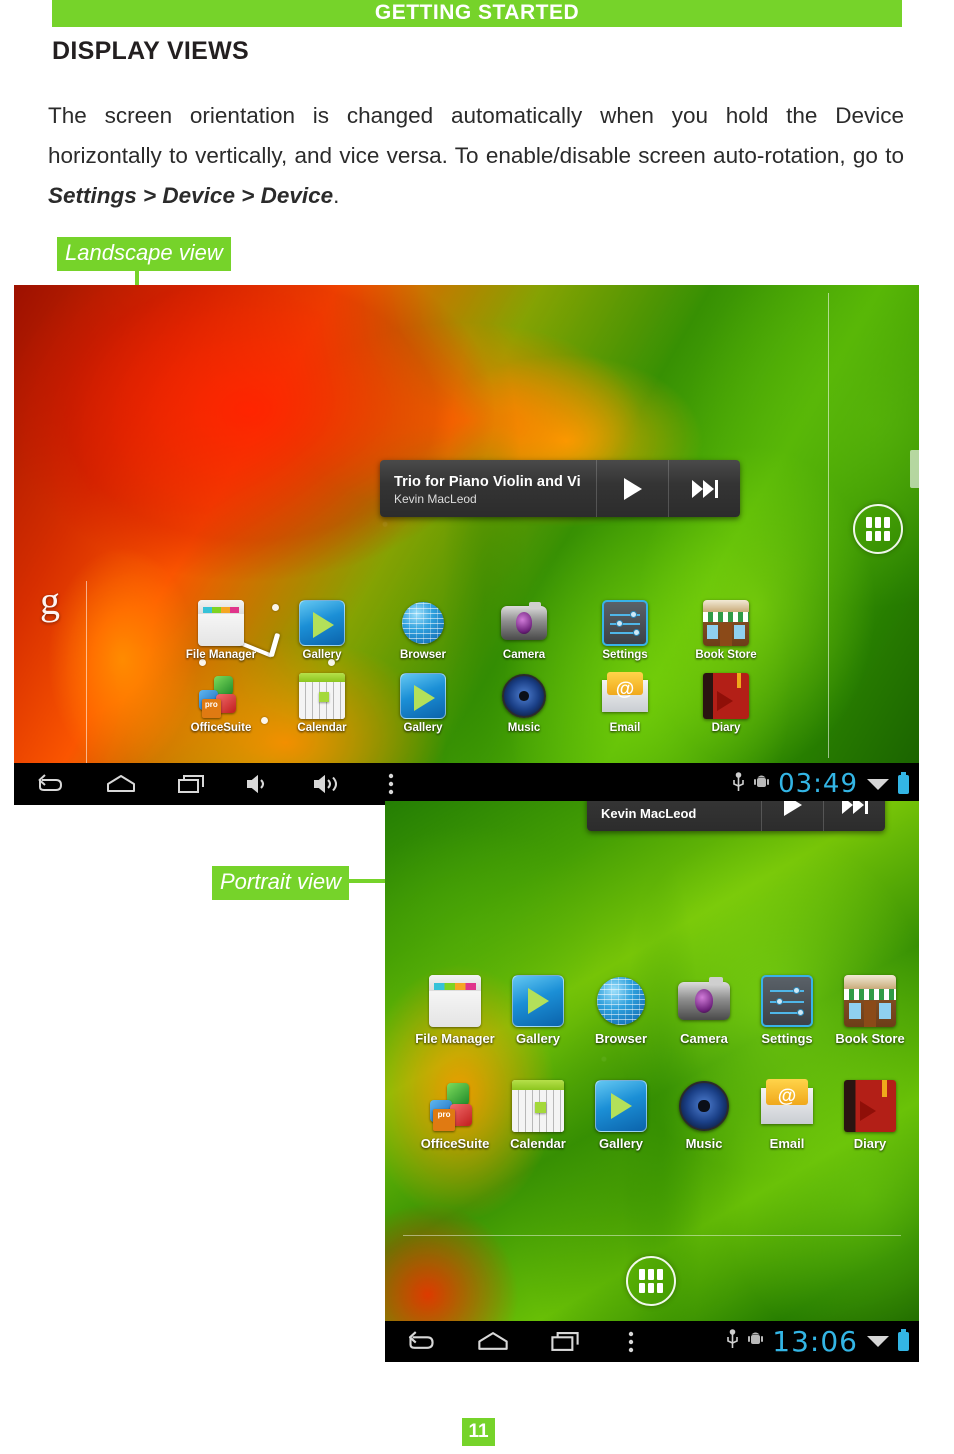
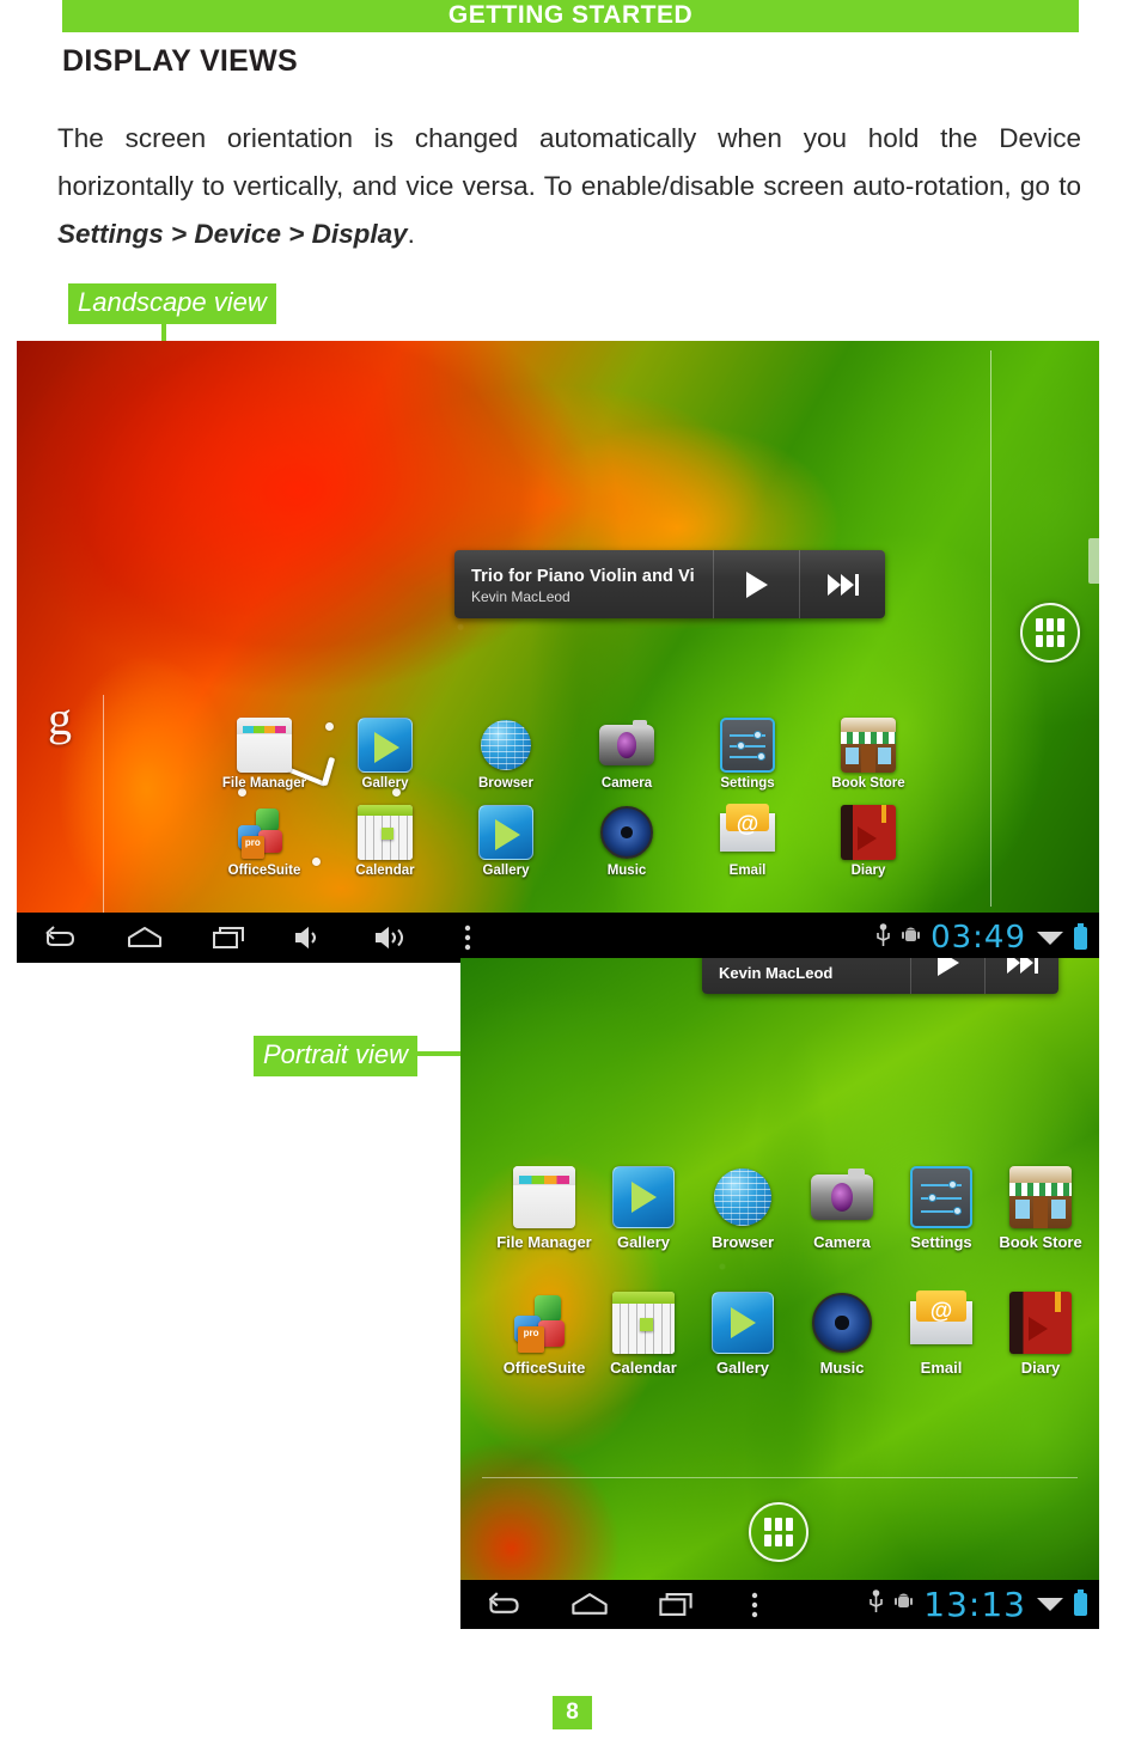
  GETTING STARTED
  DISPLAY VIEWS
- The screen orientation is changed automatically when you hold the Device horizontally to vertically, and vice versa. To enable/disable screen auto-rotation, go to Settings > Device > Device.
+ The screen orientation is changed automatically when you hold the Device horizontally to vertically, and vice versa. To enable/disable screen auto-rotation, go to Settings > Device > Display.
  Landscape view
  g
  Trio for Piano Violin and Vi
  Kevin MacLeod
  File Manager
  Gallery
  Browser
  Camera
  Settings
  Book Store
  pro
  OfficeSuite
  Calendar
  Gallery
  Music
  @
  Email
  Diary
  03:49
  Portrait view
  Kevin MacLeod
  File Manager
  Gallery
  Browser
  Camera
  Settings
  Book Store
  pro
  OfficeSuite
  Calendar
  Gallery
  Music
  @
  Email
  Diary
- 13:06
+ 13:13
- 11
+ 8
